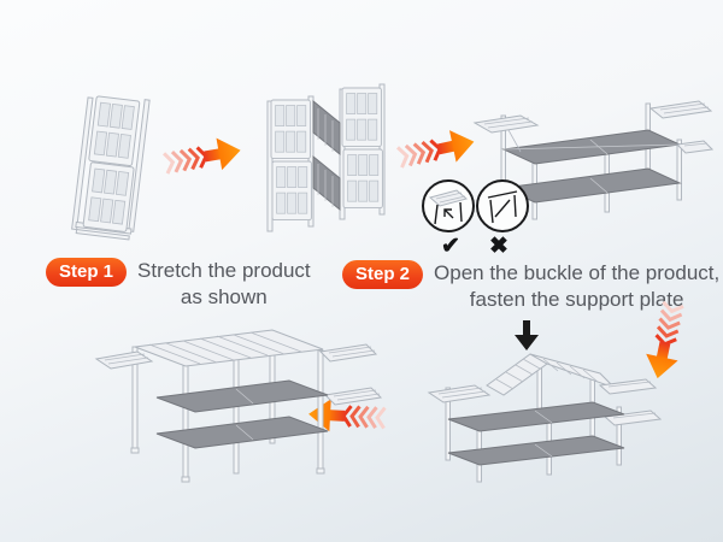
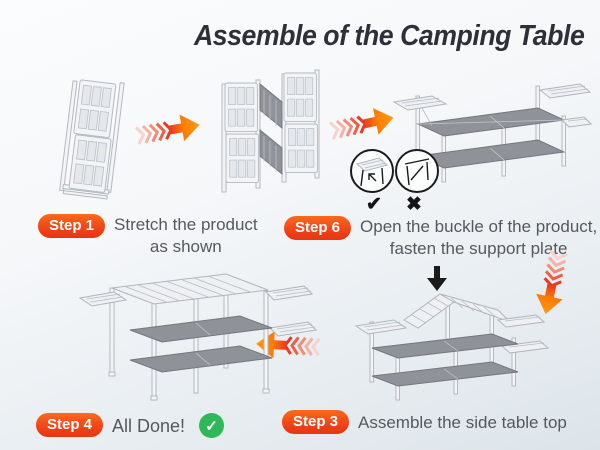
+ Assemble of the Camping Table
  ✔
  ✖
  Step 1
  Stretch the product
  as shown
- Step 2
+ Step 6
  Open the buckle of the product,
  fasten the support plate
+ Step 3
+ Assemble the side table top
+ Step 4
+ All Done!
+ ✓
